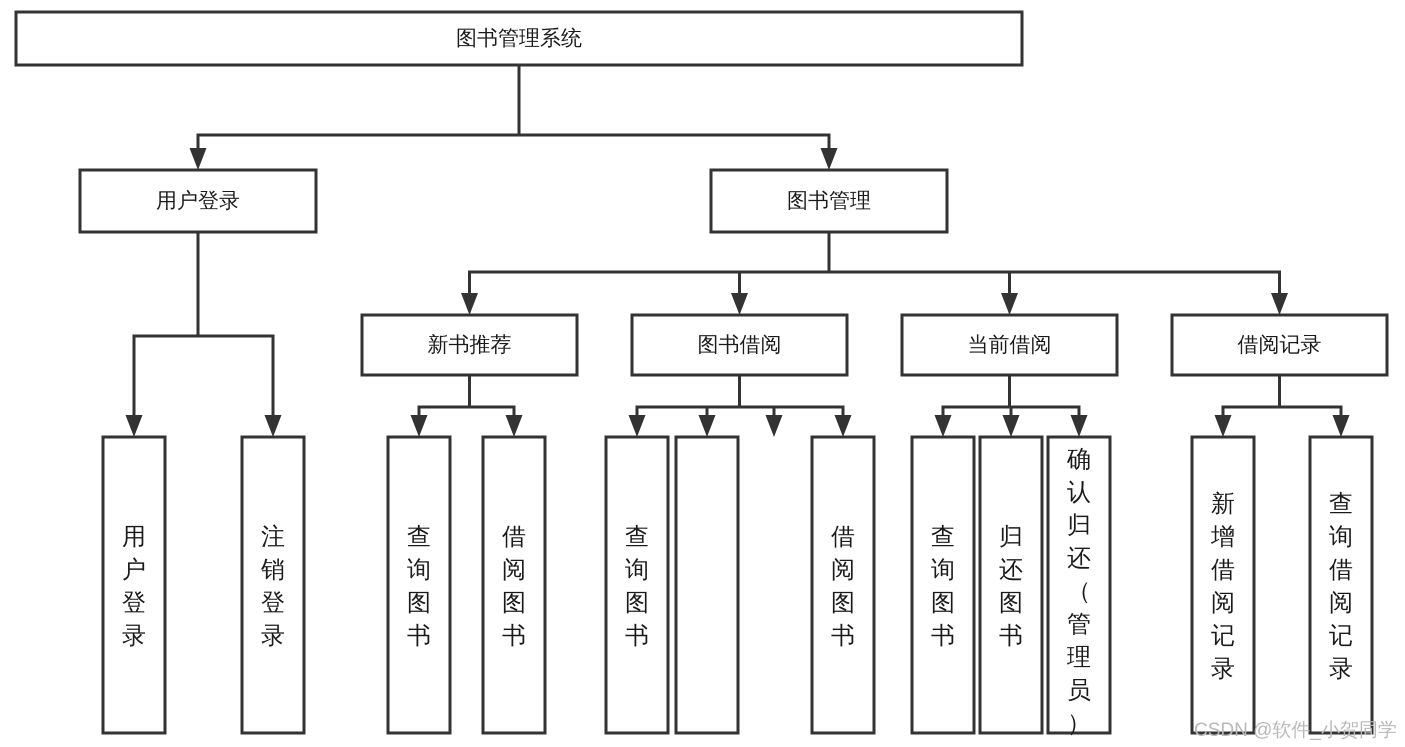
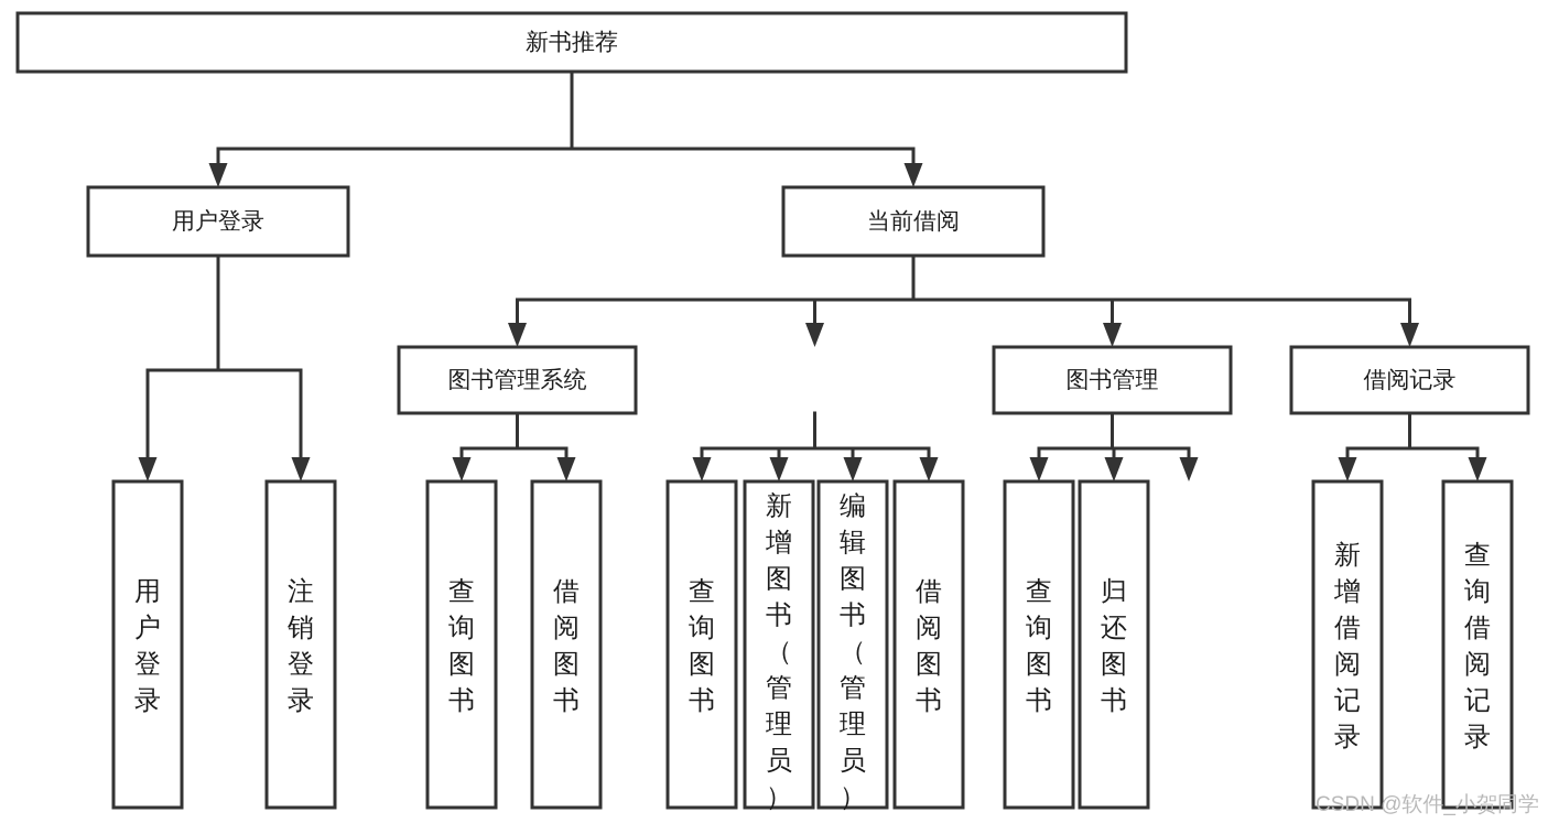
- 图书管理系统
+ 新书推荐
  用户登录
- 图书管理
+ 当前借阅
- 新书推荐
+ 图书管理系统
- 图书借阅
- 当前借阅
+ 图书管理
  借阅记录
  用户登录
  注销登录
  查询图书
  借阅图书
  查询图书
+ 新增图书（管理员）
+ 编辑图书（管理员）
  借阅图书
  查询图书
  归还图书
- 确认归还（管理员）
  新增借阅记录
  查询借阅记录
  CSDN @软件_小贺同学
